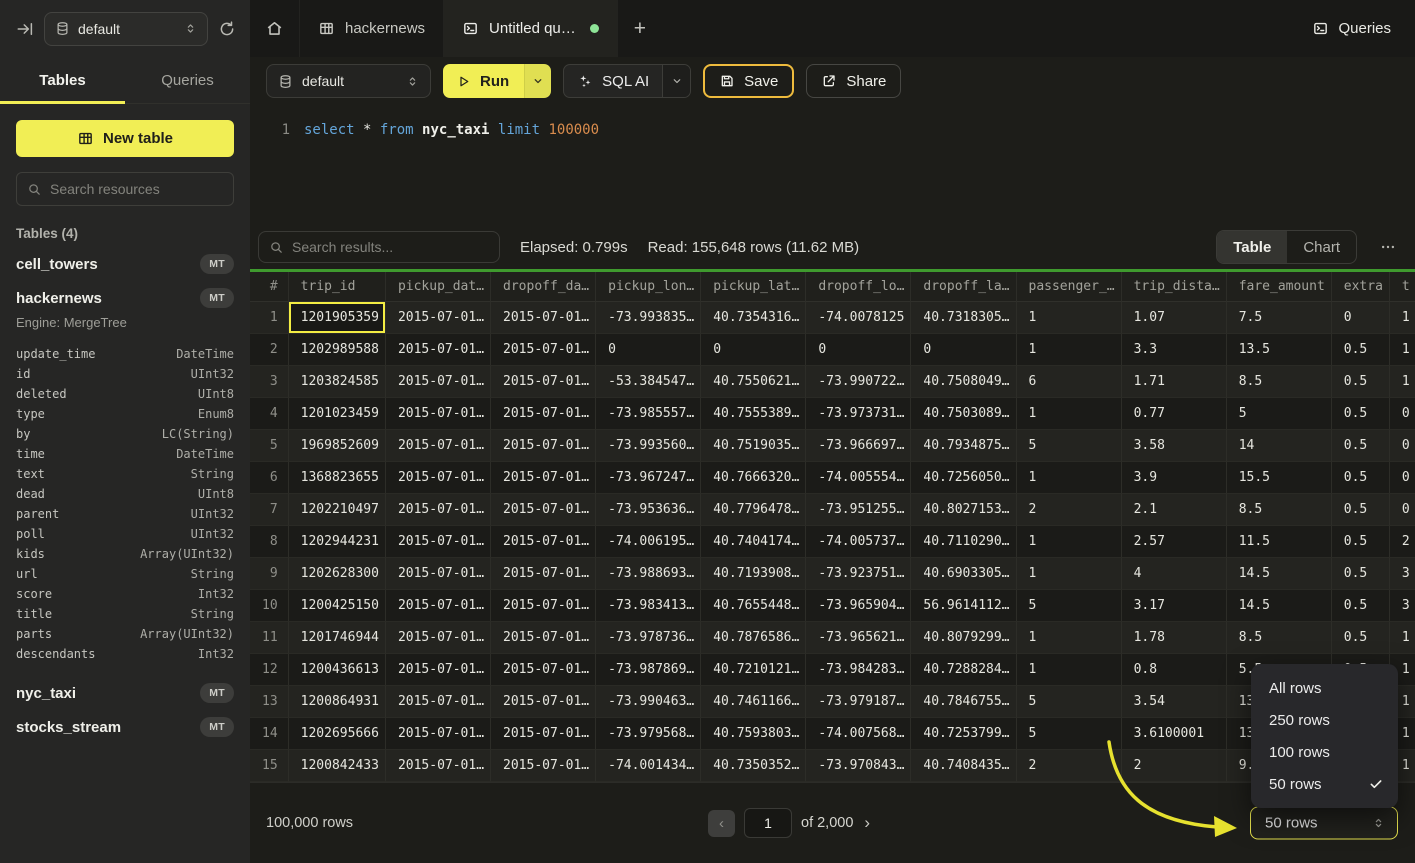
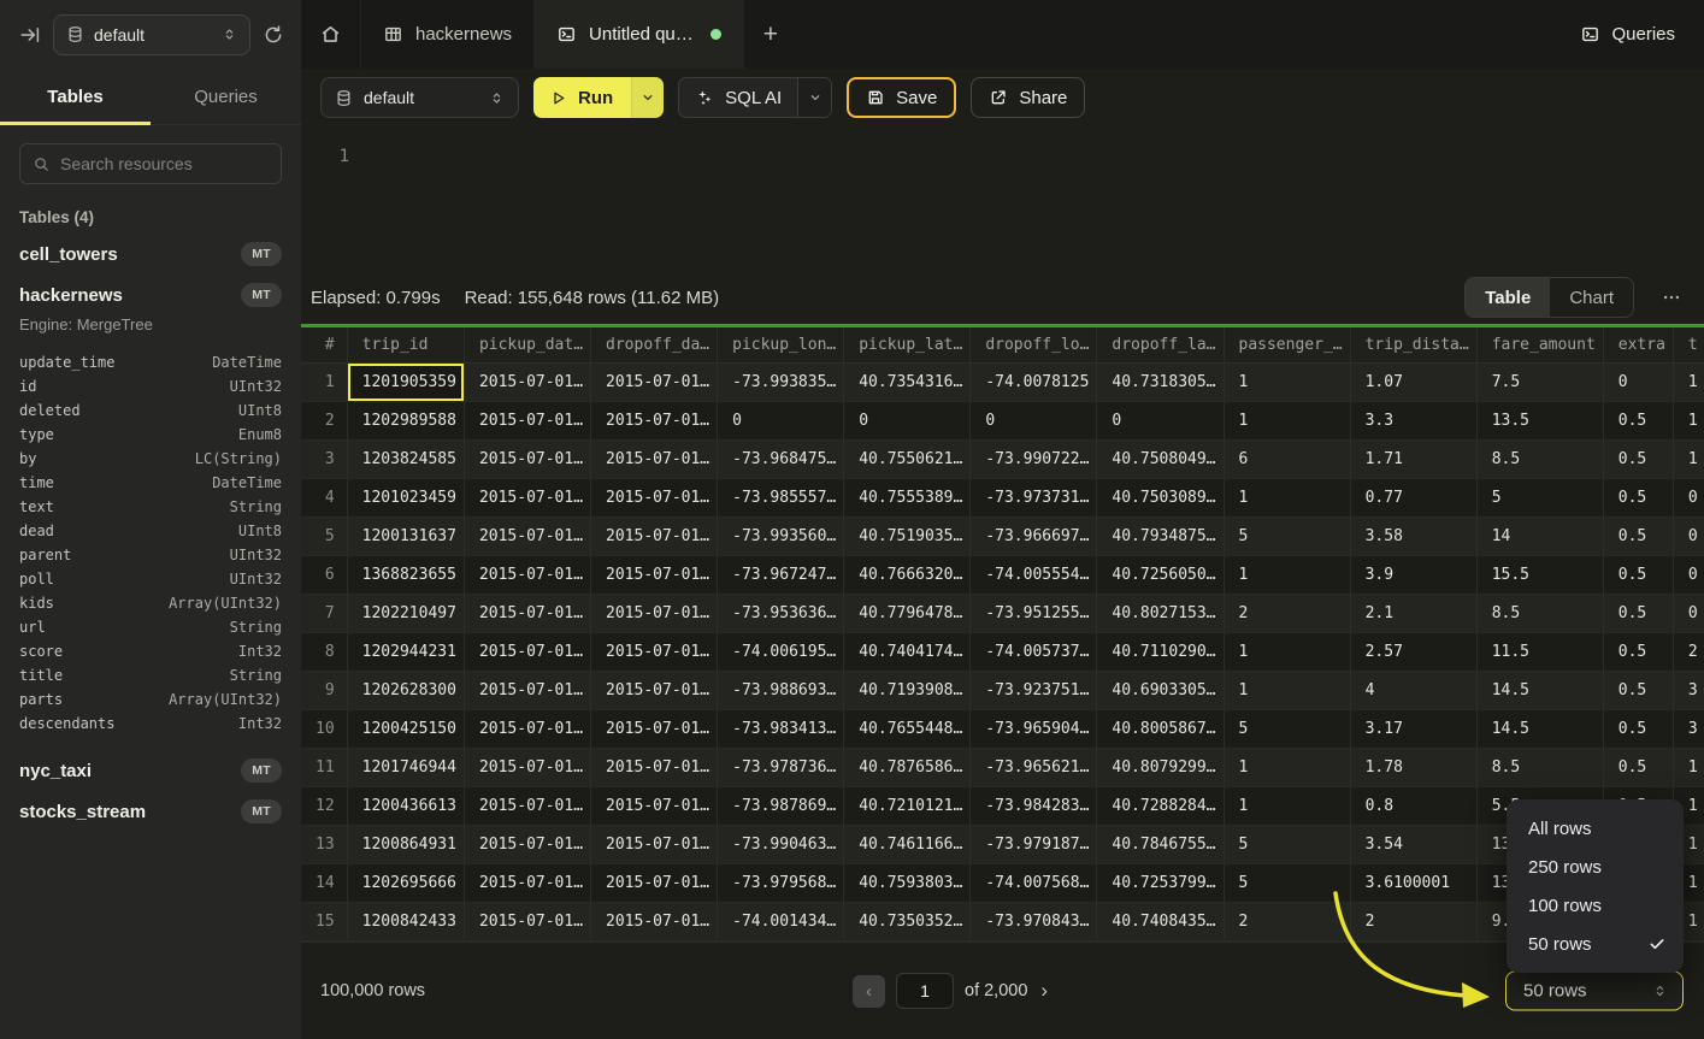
  default
  Tables
  Queries
- New table
  Search resources
  Tables (4)
  cell_towers
  MT
  hackernews
  MT
  Engine: MergeTree
  update_time
  DateTime
  id
  UInt32
  deleted
  UInt8
  type
  Enum8
  by
  LC(String)
  time
  DateTime
  text
  String
  dead
  UInt8
  parent
  UInt32
  poll
  UInt32
  kids
  Array(UInt32)
  url
  String
  score
  Int32
  title
  String
  parts
  Array(UInt32)
  descendants
  Int32
  nyc_taxi
  MT
  stocks_stream
  MT
  hackernews
  Untitled qu…
  +
  Queries
  default
  Run
  SQL AI
  Save
  Share
  1
- select * from nyc_taxi limit 100000
- Search results...
  Elapsed: 0.799s
  Read: 155,648 rows (11.62 MB)
  Table
  Chart
  #	trip_id	pickup_dat…	dropoff_da…	pickup_lon…	pickup_lat…	dropoff_lo…	dropoff_la…	passenger_…	trip_dista…	fare_amount	extra	t
  1	1201905359	2015-07-01…	2015-07-01…	-73.993835…	40.7354316…	-74.0078125	40.7318305…	1	1.07	7.5	0	1
  2	1202989588	2015-07-01…	2015-07-01…	0	0	0	0	1	3.3	13.5	0.5	1
- 3	1203824585	2015-07-01…	2015-07-01…	-53.384547…	40.7550621…	-73.990722…	40.7508049…	6	1.71	8.5	0.5	1
+ 3	1203824585	2015-07-01…	2015-07-01…	-73.968475…	40.7550621…	-73.990722…	40.7508049…	6	1.71	8.5	0.5	1
  4	1201023459	2015-07-01…	2015-07-01…	-73.985557…	40.7555389…	-73.973731…	40.7503089…	1	0.77	5	0.5	0
- 5	1969852609	2015-07-01…	2015-07-01…	-73.993560…	40.7519035…	-73.966697…	40.7934875…	5	3.58	14	0.5	0
+ 5	1200131637	2015-07-01…	2015-07-01…	-73.993560…	40.7519035…	-73.966697…	40.7934875…	5	3.58	14	0.5	0
  6	1368823655	2015-07-01…	2015-07-01…	-73.967247…	40.7666320…	-74.005554…	40.7256050…	1	3.9	15.5	0.5	0
  7	1202210497	2015-07-01…	2015-07-01…	-73.953636…	40.7796478…	-73.951255…	40.8027153…	2	2.1	8.5	0.5	0
  8	1202944231	2015-07-01…	2015-07-01…	-74.006195…	40.7404174…	-74.005737…	40.7110290…	1	2.57	11.5	0.5	2
  9	1202628300	2015-07-01…	2015-07-01…	-73.988693…	40.7193908…	-73.923751…	40.6903305…	1	4	14.5	0.5	3
- 10	1200425150	2015-07-01…	2015-07-01…	-73.983413…	40.7655448…	-73.965904…	56.9614112…	5	3.17	14.5	0.5	3
+ 10	1200425150	2015-07-01…	2015-07-01…	-73.983413…	40.7655448…	-73.965904…	40.8005867…	5	3.17	14.5	0.5	3
  11	1201746944	2015-07-01…	2015-07-01…	-73.978736…	40.7876586…	-73.965621…	40.8079299…	1	1.78	8.5	0.5	1
  12	1200436613	2015-07-01…	2015-07-01…	-73.987869…	40.7210121…	-73.984283…	40.7288284…	1	0.8	5.		1
  13	1200864931	2015-07-01…	2015-07-01…	-73.990463…	40.7461166…	-73.979187…	40.7846755…	5	3.54	1		1
  14	1202695666	2015-07-01…	2015-07-01…	-73.979568…	40.7593803…	-74.007568…	40.7253799…	5	3.6100001	1		1
  15	1200842433	2015-07-01…	2015-07-01…	-74.001434…	40.7350352…	-73.970843…	40.7408435…	2	2	9		1
  100,000 rows
  ‹
  1
  of 2,000
  ›
  50 rows
  All rows
  250 rows
  100 rows
  50 rows
